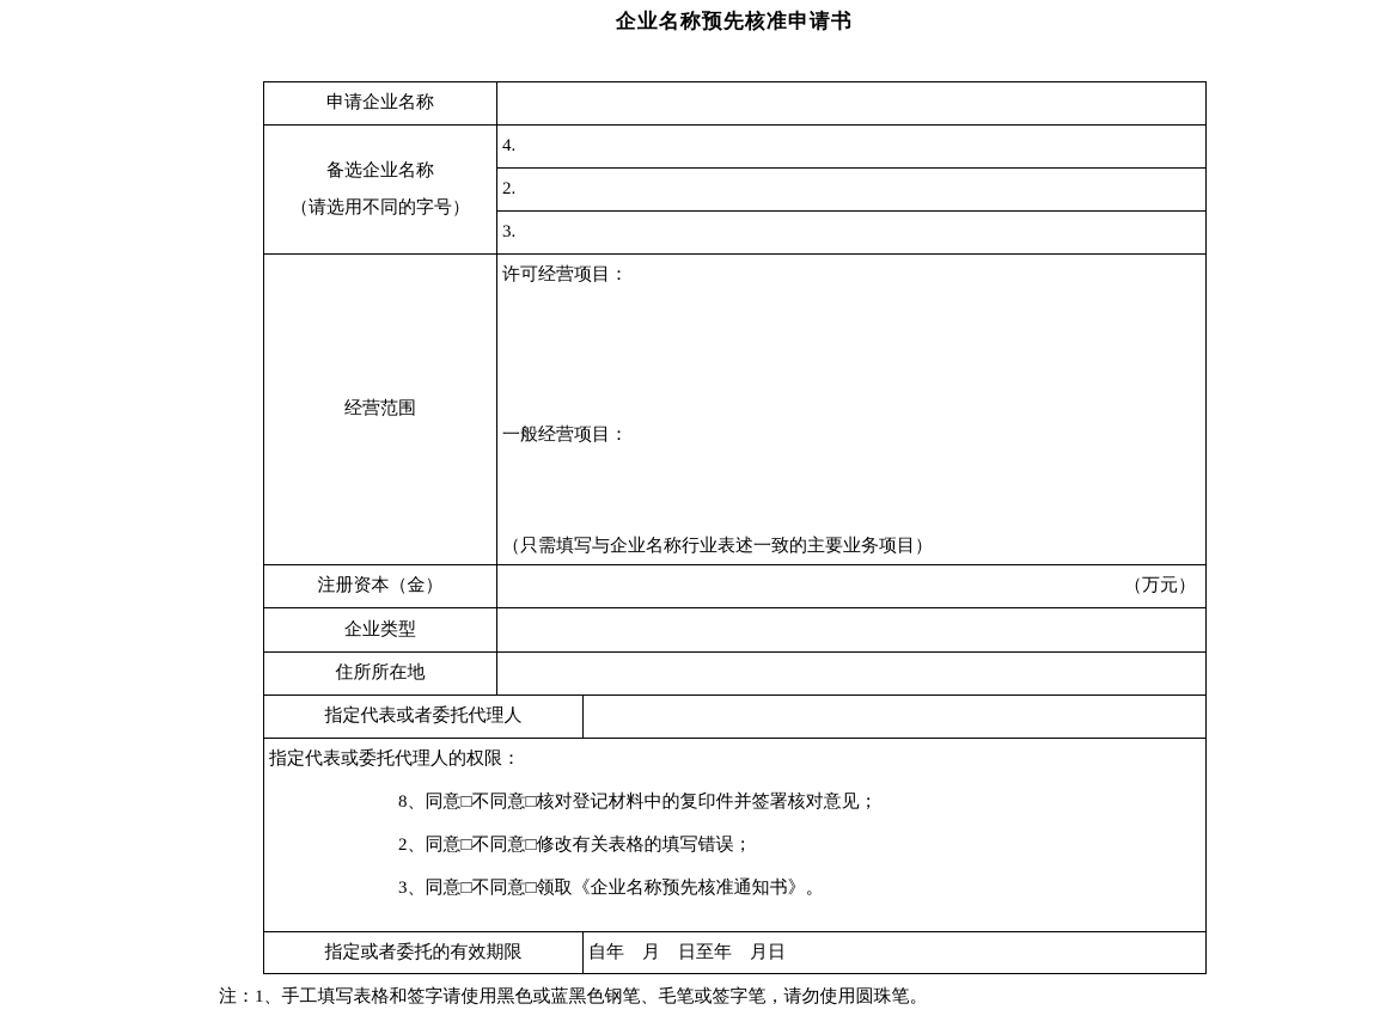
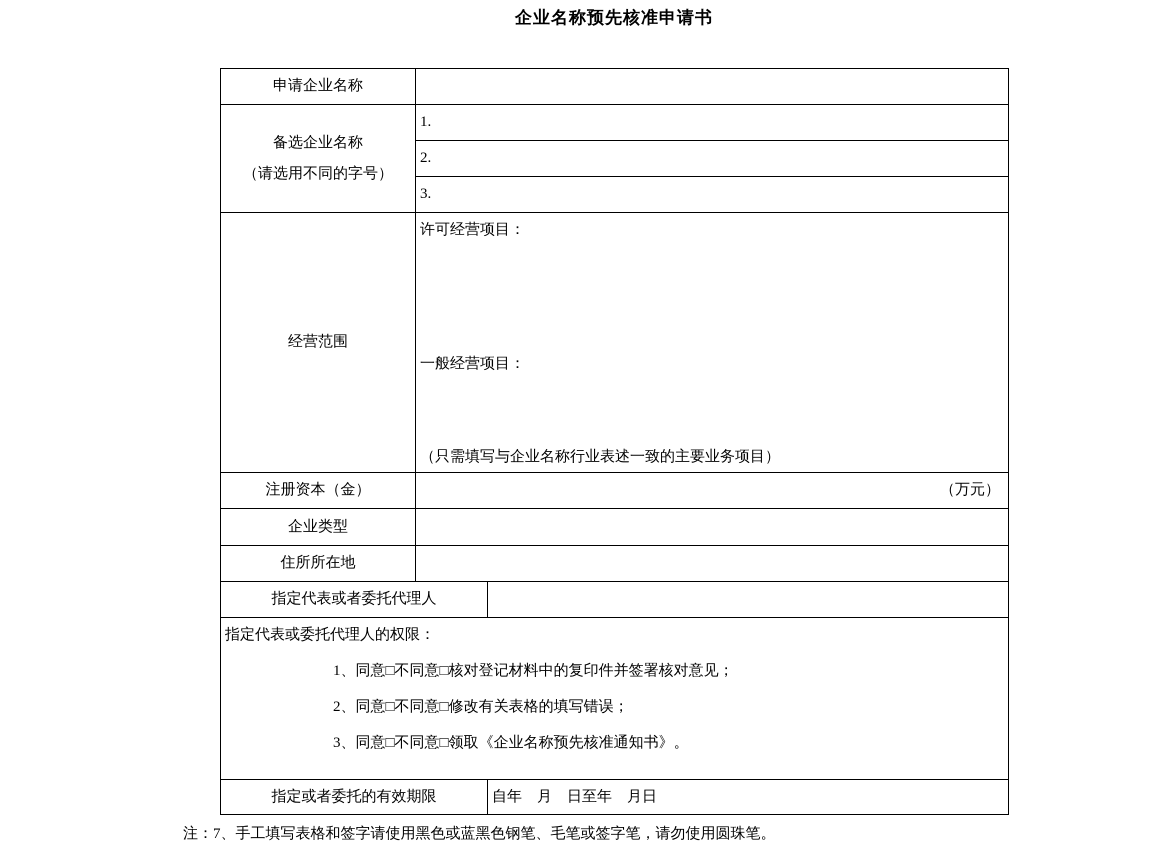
  企业名称预先核准申请书
  申请企业名称
- 备选企业名称 （请选用不同的字号）	4.
+ 备选企业名称 （请选用不同的字号）	1.
  2.
  3.
  经营范围	许可经营项目： 一般经营项目： （只需填写与企业名称行业表述一致的主要业务项目）
  注册资本（金）	（万元）
  企业类型
  住所所在地
  指定代表或者委托代理人
- 指定代表或委托代理人的权限： 8、同意□不同意□核对登记材料中的复印件并签署核对意见； 2、同意□不同意□修改有关表格的填写错误； 3、同意□不同意□领取《企业名称预先核准通知书》。
+ 指定代表或委托代理人的权限： 1、同意□不同意□核对登记材料中的复印件并签署核对意见； 2、同意□不同意□修改有关表格的填写错误； 3、同意□不同意□领取《企业名称预先核准通知书》。
  指定或者委托的有效期限	自年 月 日至年 月日
- 注：1、手工填写表格和签字请使用黑色或蓝黑色钢笔、毛笔或签字笔，请勿使用圆珠笔。
+ 注：7、手工填写表格和签字请使用黑色或蓝黑色钢笔、毛笔或签字笔，请勿使用圆珠笔。
